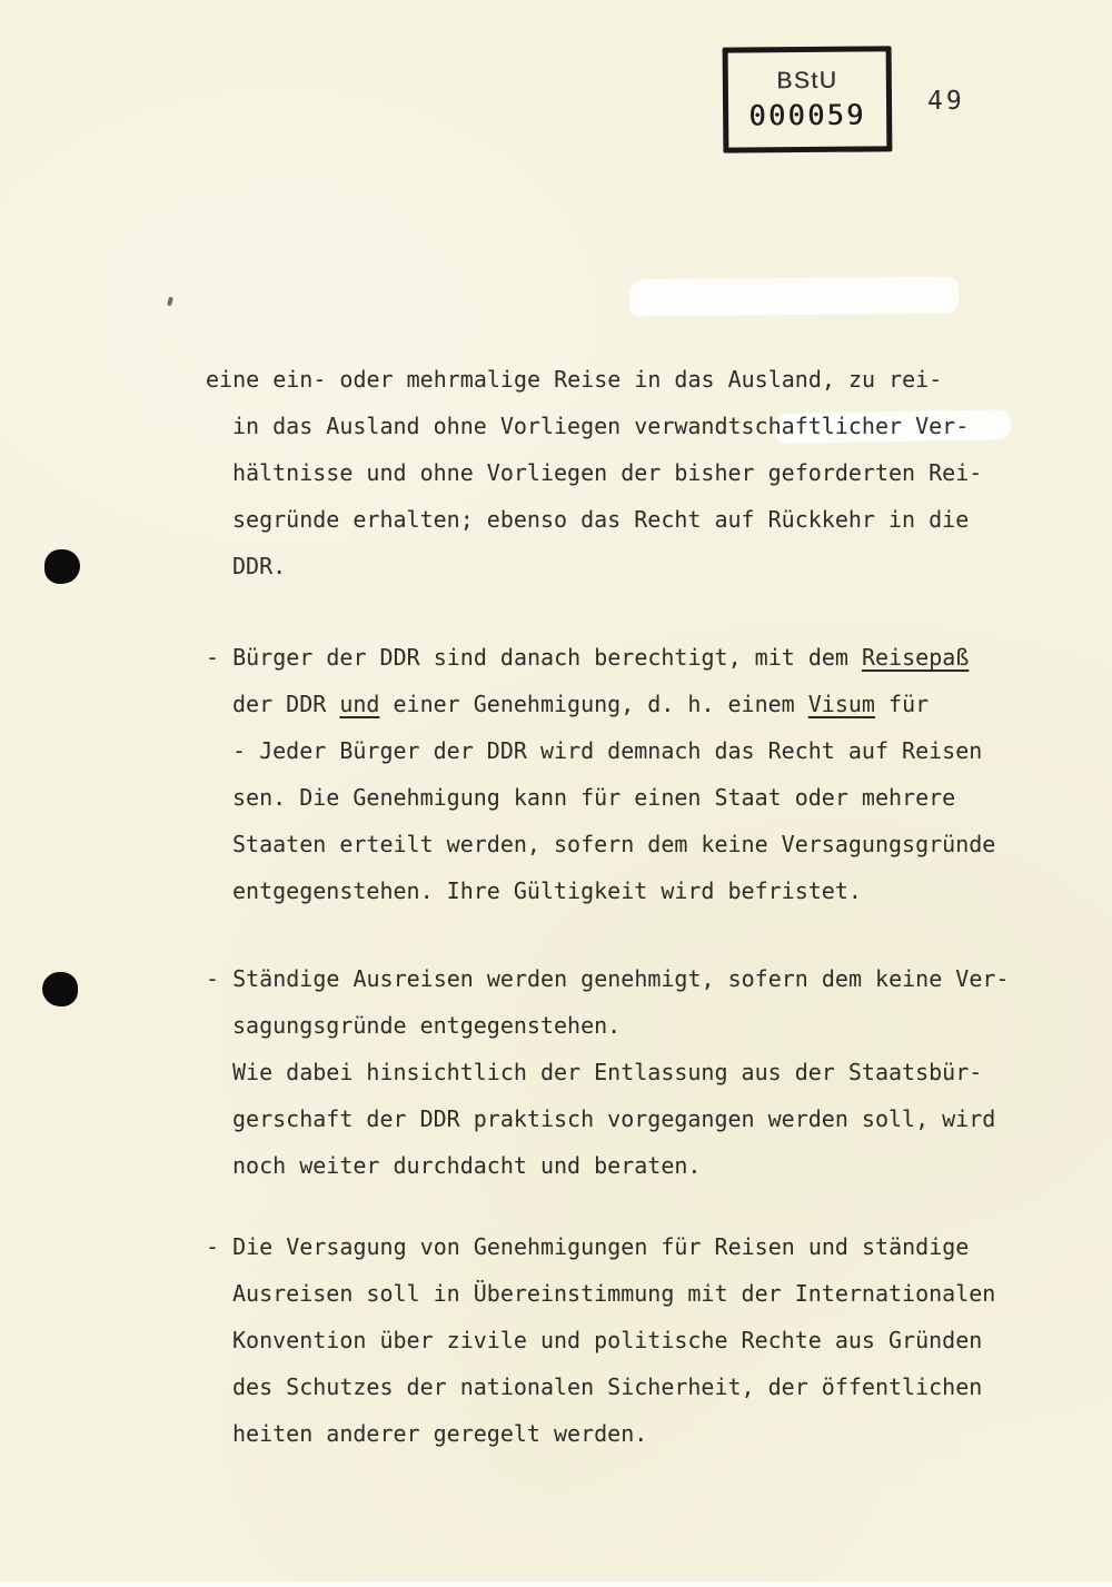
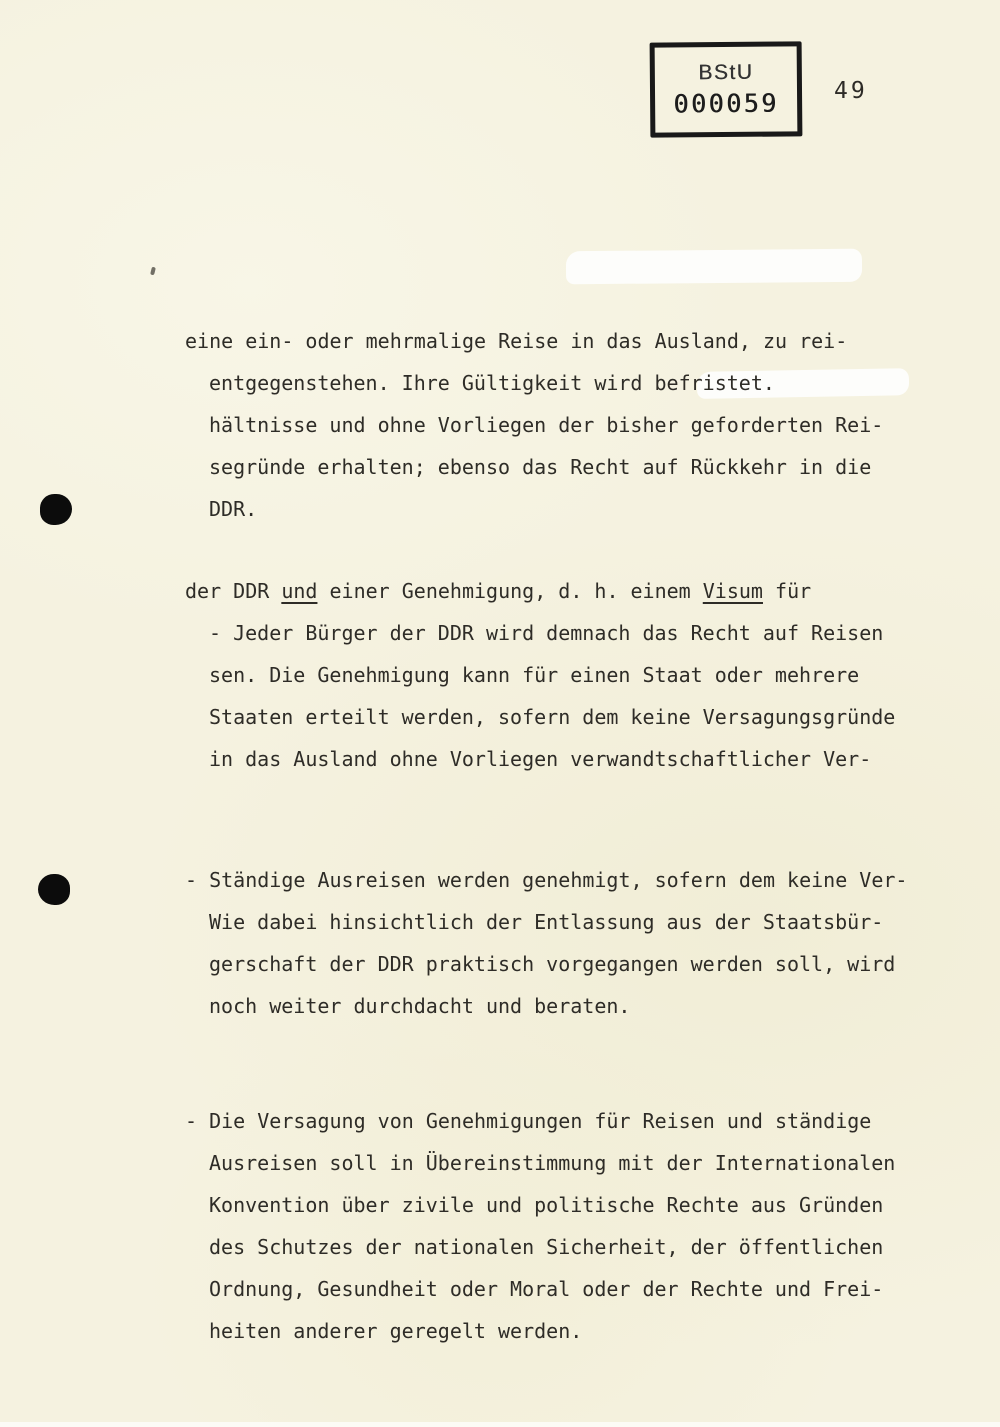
  BStU
  000059
  49
  eine ein- oder mehrmalige Reise in das Ausland, zu rei-
- in das Ausland ohne Vorliegen verwandtschaftlicher Ver-
+ entgegenstehen. Ihre Gültigkeit wird befristet.
  hältnisse und ohne Vorliegen der bisher geforderten Rei-
  segründe erhalten; ebenso das Recht auf Rückkehr in die
  DDR.
- - Bürger der DDR sind danach berechtigt, mit dem Reisepaß
  der DDR und einer Genehmigung, d. h. einem Visum für
  - Jeder Bürger der DDR wird demnach das Recht auf Reisen
  sen. Die Genehmigung kann für einen Staat oder mehrere
  Staaten erteilt werden, sofern dem keine Versagungsgründe
- entgegenstehen. Ihre Gültigkeit wird befristet.
+ in das Ausland ohne Vorliegen verwandtschaftlicher Ver-
  - Ständige Ausreisen werden genehmigt, sofern dem keine Ver-
- sagungsgründe entgegenstehen.
  Wie dabei hinsichtlich der Entlassung aus der Staatsbür-
  gerschaft der DDR praktisch vorgegangen werden soll, wird
  noch weiter durchdacht und beraten.
  - Die Versagung von Genehmigungen für Reisen und ständige
  Ausreisen soll in Übereinstimmung mit der Internationalen
  Konvention über zivile und politische Rechte aus Gründen
  des Schutzes der nationalen Sicherheit, der öffentlichen
+ Ordnung, Gesundheit oder Moral oder der Rechte und Frei-
  heiten anderer geregelt werden.
